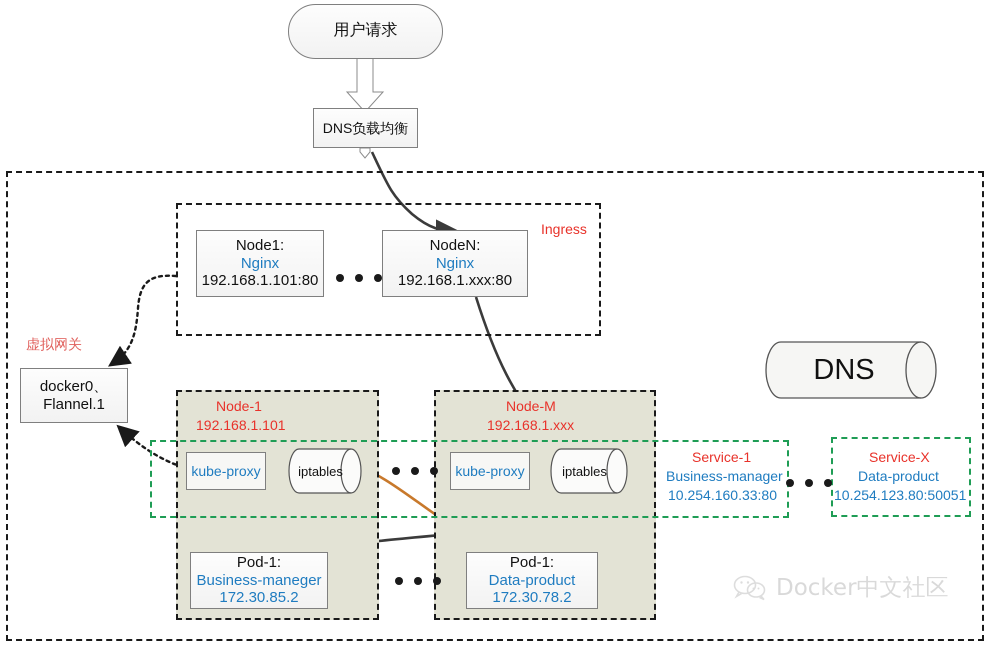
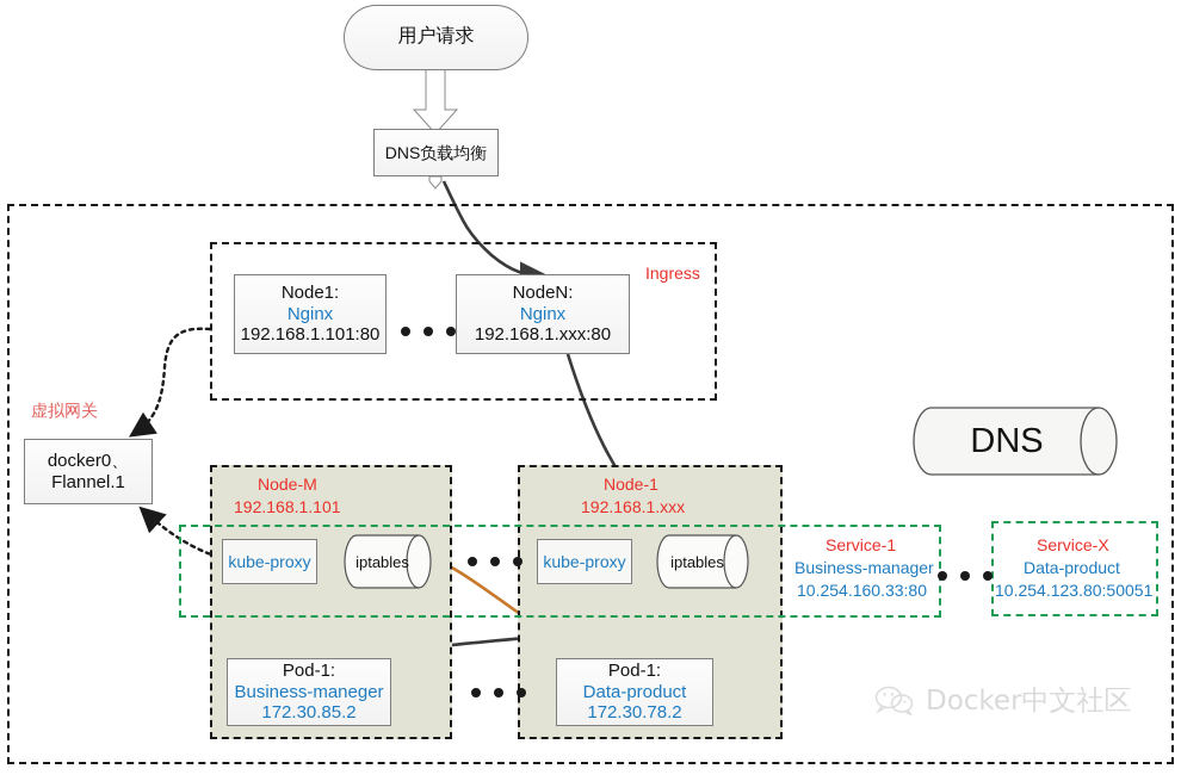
  用户请求
  DNS负载均衡
  Ingress
  Node1:
  Nginx
  192.168.1.101:80
  NodeN:
  Nginx
  192.168.1.xxx:80
  虚拟网关
  docker0、
  Flannel.1
  DNS
- Node-1
+ Node-M
  192.168.1.101
- Node-M
+ Node-1
  192.168.1.xxx
  kube-proxy
  iptables
  kube-proxy
  iptables
  Service-1
  Business-manager
  10.254.160.33:80
  Service-X
  Data-product
  10.254.123.80:50051
  Pod-1:
  Business-maneger
  172.30.85.2
  Pod-1:
  Data-product
  172.30.78.2
  Docker中文社区
